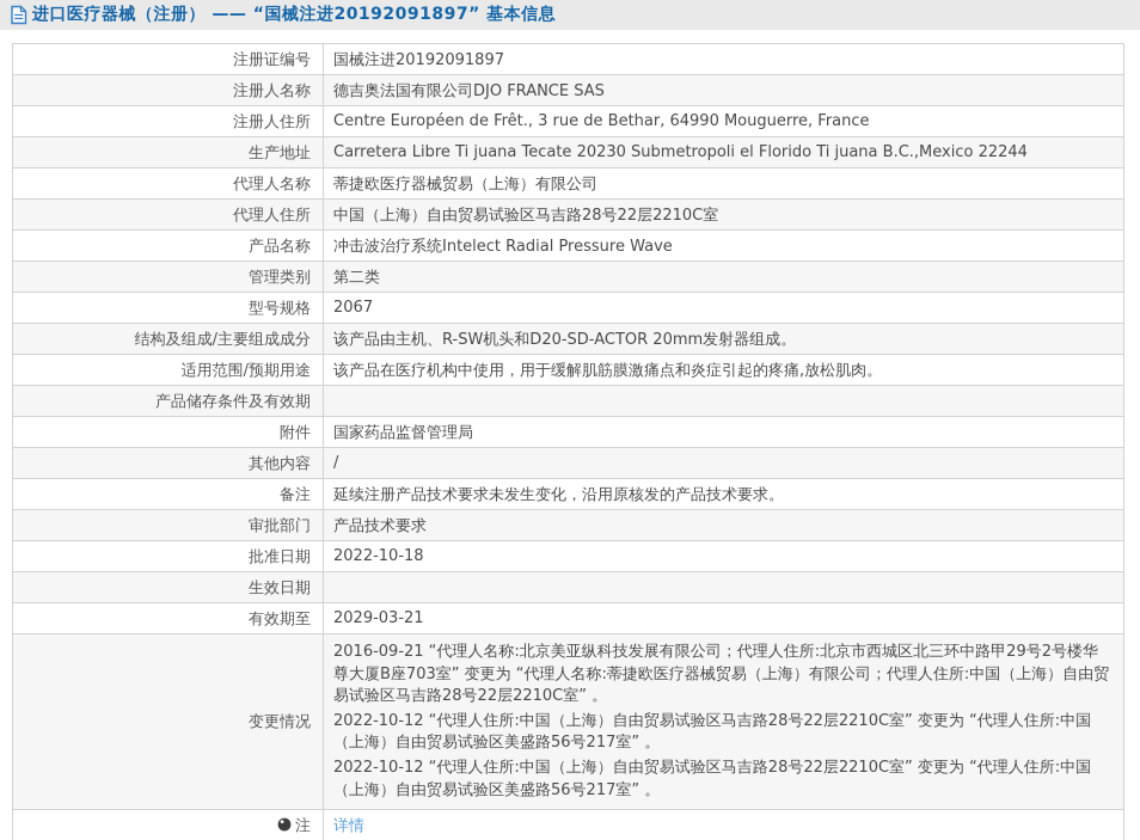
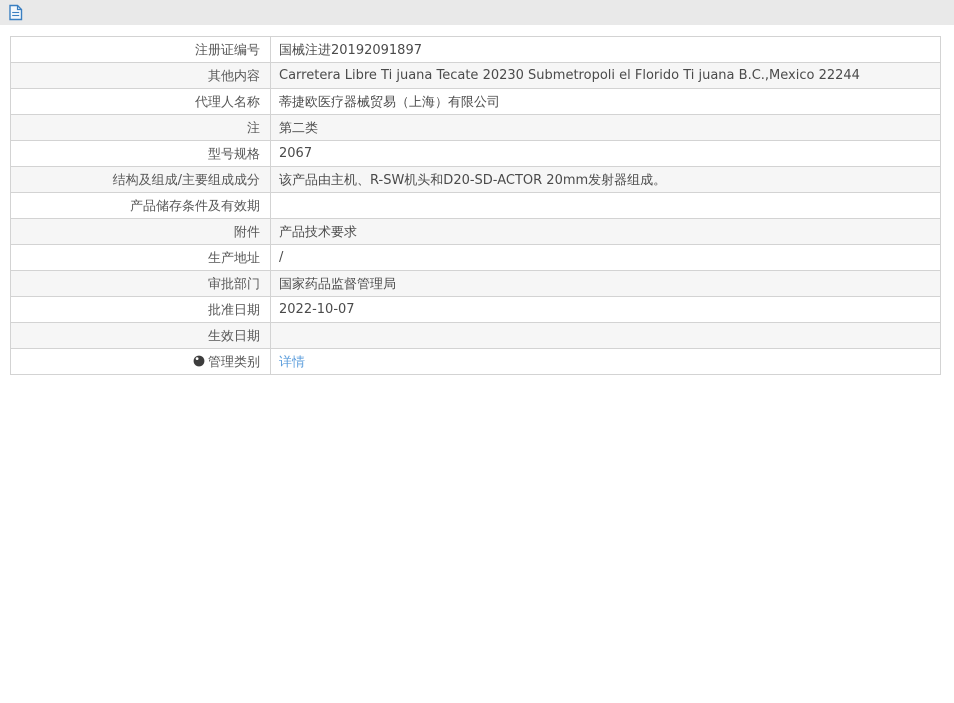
- 进口医疗器械（注册） —— “国械注进20192091897” 基本信息
  注册证编号	国械注进20192091897
- 注册人名称	德吉奥法国有限公司DJO FRANCE SAS
- 注册人住所	Centre Européen de Frêt., 3 rue de Bethar, 64990 Mouguerre, France
- 生产地址	Carretera Libre Ti juana Tecate 20230 Submetropoli el Florido Ti juana B.C.,Mexico 22244
+ 其他内容	Carretera Libre Ti juana Tecate 20230 Submetropoli el Florido Ti juana B.C.,Mexico 22244
  代理人名称	蒂捷欧医疗器械贸易（上海）有限公司
- 代理人住所	中国（上海）自由贸易试验区马吉路28号22层2210C室
- 产品名称	冲击波治疗系统Intelect Radial Pressure Wave
- 管理类别	第二类
+ 注	第二类
  型号规格	2067
  结构及组成/主要组成成分	该产品由主机、R-SW机头和D20-SD-ACTOR 20mm发射器组成。
- 适用范围/预期用途	该产品在医疗机构中使用，用于缓解肌筋膜激痛点和炎症引起的疼痛,放松肌肉。
  产品储存条件及有效期
- 附件	国家药品监督管理局
+ 附件	产品技术要求
- 其他内容	/
+ 生产地址	/
- 备注	延续注册产品技术要求未发生变化，沿用原核发的产品技术要求。
- 审批部门	产品技术要求
+ 审批部门	国家药品监督管理局
- 批准日期	2022-10-18
+ 批准日期	2022-10-07
  生效日期
- 有效期至	2029-03-21
- 变更情况	2016-09-21 “代理人名称:北京美亚纵科技发展有限公司；代理人住所:北京市西城区北三环中路甲29号2号楼华尊大厦B座703室” 变更为 “代理人名称:蒂捷欧医疗器械贸易（上海）有限公司；代理人住所:中国（上海）自由贸易试验区马吉路28号22层2210C室” 。2022-10-12 “代理人住所:中国（上海）自由贸易试验区马吉路28号22层2210C室” 变更为 “代理人住所:中国（上海）自由贸易试验区美盛路56号217室” 。2022-10-12 “代理人住所:中国（上海）自由贸易试验区马吉路28号22层2210C室” 变更为 “代理人住所:中国（上海）自由贸易试验区美盛路56号217室” 。
- 注	详情
+ 管理类别	详情
